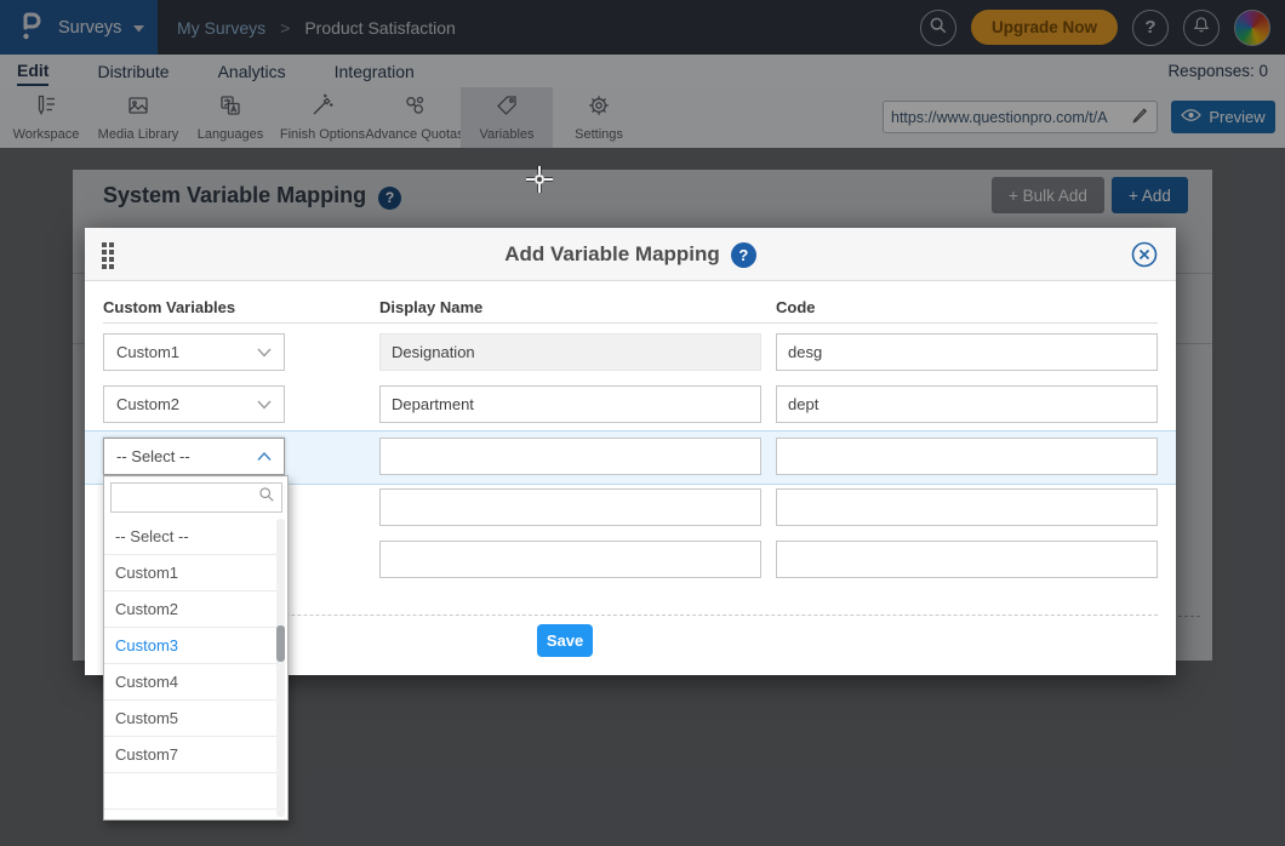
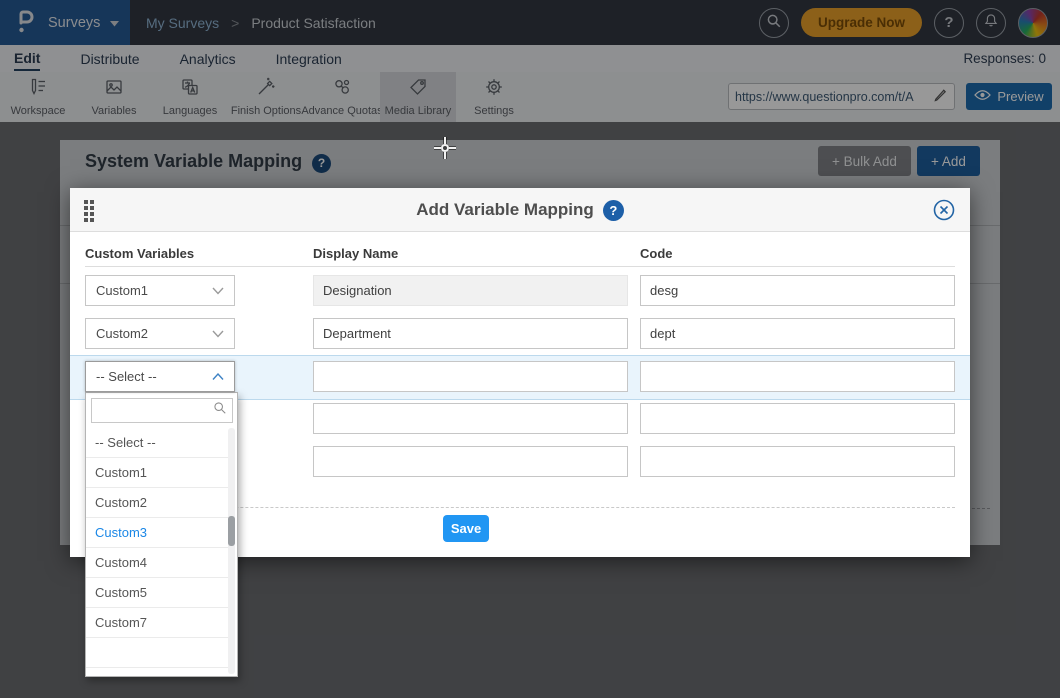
  Surveys
  My Surveys
  >
  Product Satisfaction
  Upgrade Now
  ?
  Edit
  Distribute
  Analytics
  Integration
  Responses: 0
  Workspace
- Media Library
+ Variables
  Languages
  Finish Options
  Advance Quota
- Variables
+ Media Library
  Settings
  https://www.questionpro.com/t/A
  Preview
  System Variable Mapping ?
  + Bulk Add
  + Add
  Add Variable Mapping
  ?
  Custom Variables
  Display Name
  Code
  Custom1
  Designation
  desg
  Custom2
  Department
  dept
  -- Select --
  Save
  -- Select --
  Custom1
  Custom2
  Custom3
  Custom4
  Custom5
  Custom7
